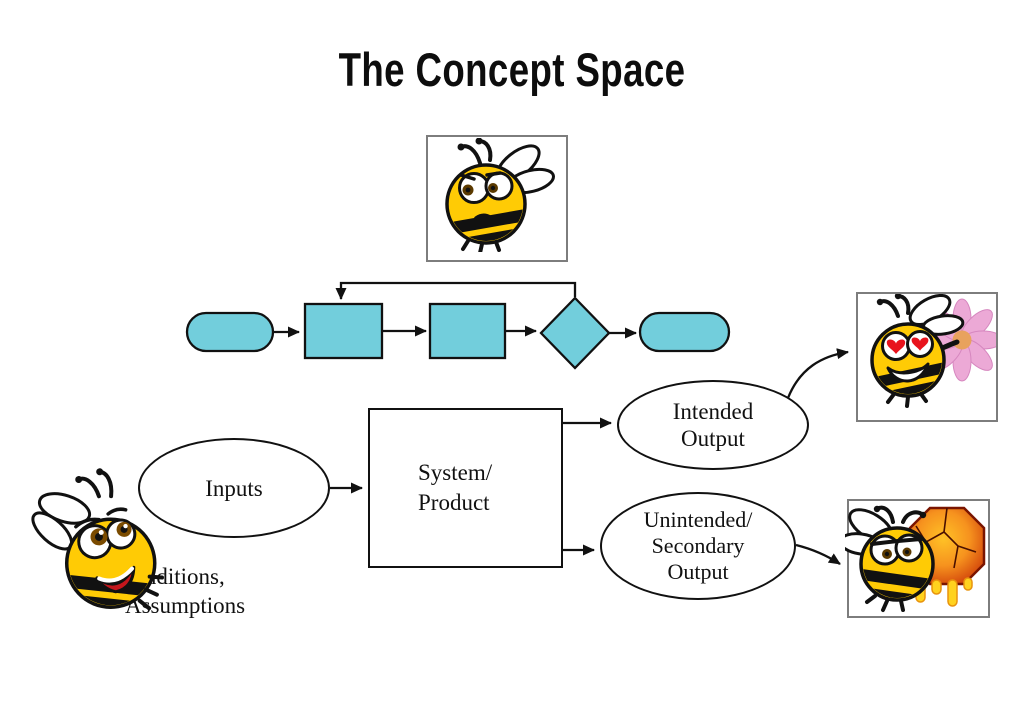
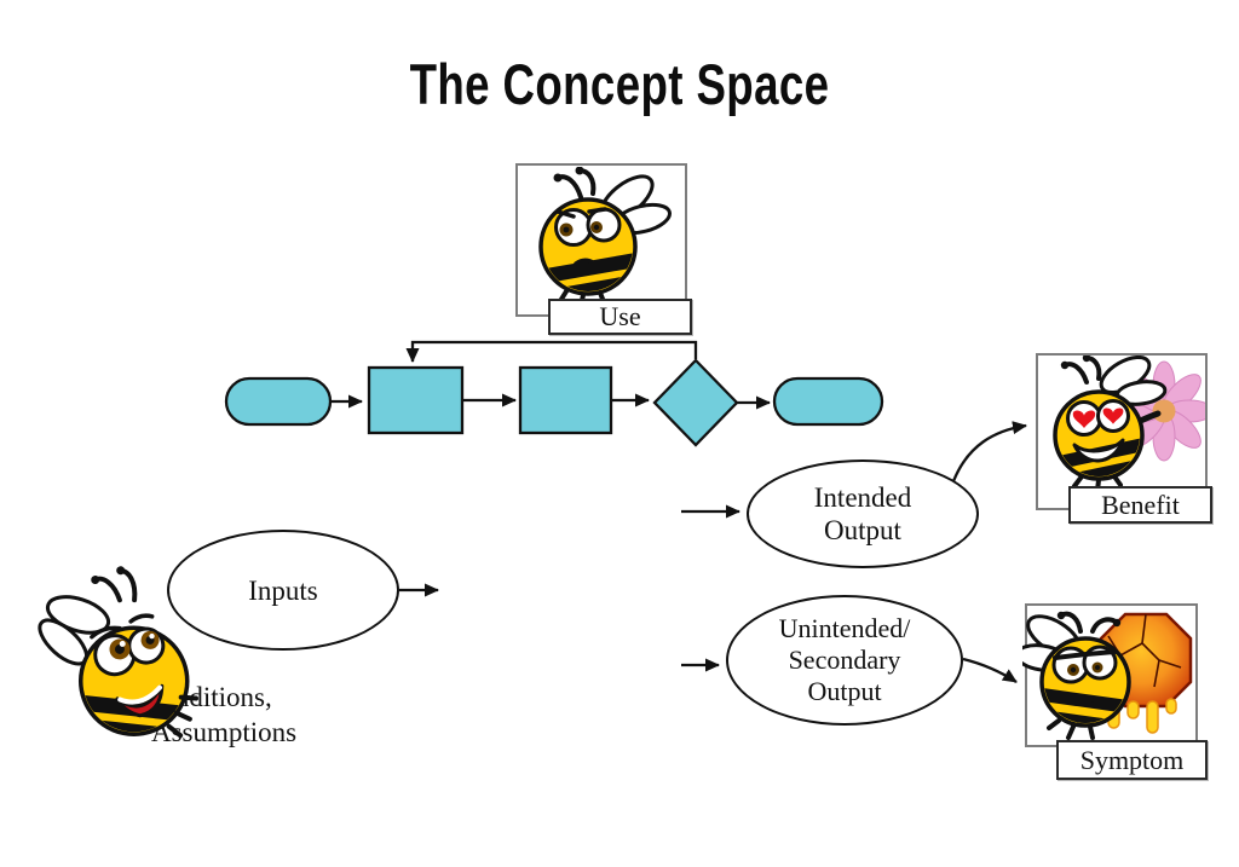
  The Concept Space
  Inputs
- System/
- Product
  Intended
  Output
  Unintended/
  Secondary
  Output
  Asumptions
+ Use
+ Benefit
+ Symptom
